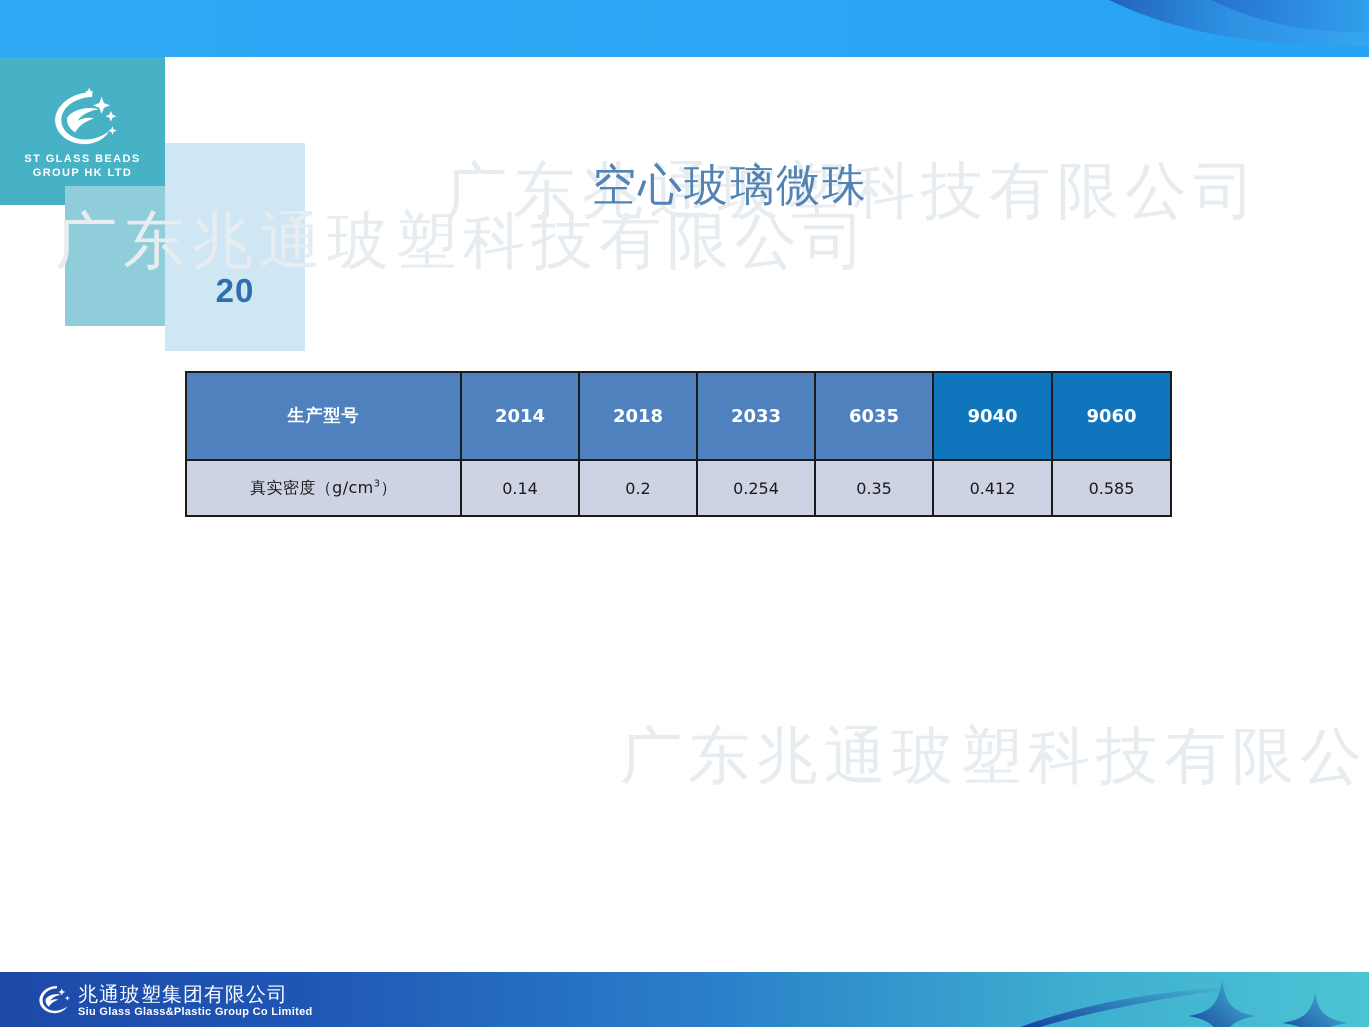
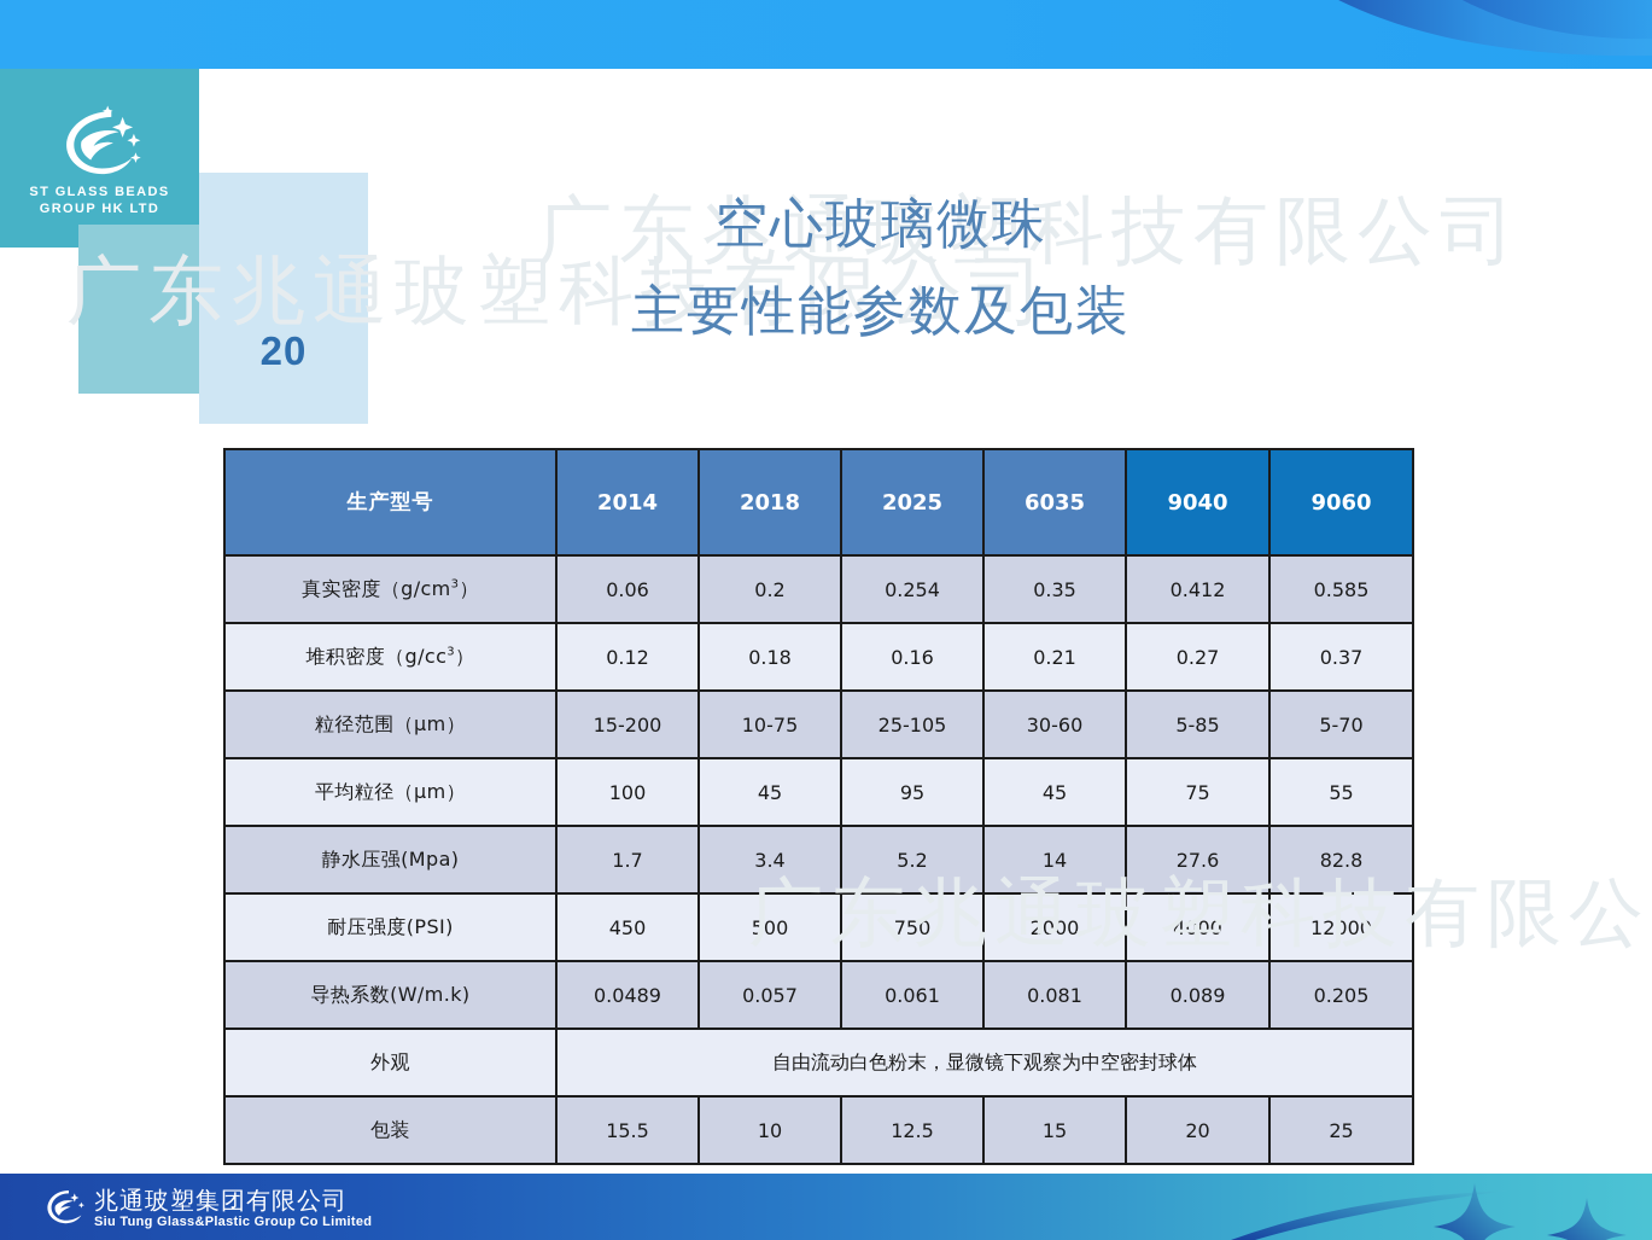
  ST GLASS BEADS
  GROUP HK LTD
  广东兆通玻塑科技有限公司
  20
  广东兆通玻塑科技有限公司
  空心玻璃微珠
+ 主要性能参数及包装
- 生产型号	2014	2018	2033	6035	9040	9060
+ 生产型号	2014	2018	2025	6035	9040	9060
- 真实密度（g/cm3）	0.14	0.2	0.254	0.35	0.412	0.585
+ 真实密度（g/cm3）	0.06	0.2	0.254	0.35	0.412	0.585
+ 堆积密度（g/cc3）	0.12	0.18	0.16	0.21	0.27	0.37
+ 粒径范围（μm）	15-200	10-75	25-105	30-60	5-85	5-70
+ 平均粒径（μm）	100	45	95	45	75	55
+ 静水压强(Mpa)	1.7	3.4	5.2	14	27.6	82.8
+ 耐压强度(PSI)	450	500	750	2000	4000	12000
+ 导热系数(W/m.k)	0.0489	0.057	0.061	0.081	0.089	0.205
+ 外观	自由流动白色粉末，显微镜下观察为中空密封球体
+ 包装	15.5	10	12.5	15	20	25
  广东兆通玻塑科技有限公
  兆通玻塑集团有限公司
- Siu Glass Glass&Plastic Group Co Limited
+ Siu Tung Glass&Plastic Group Co Limited
